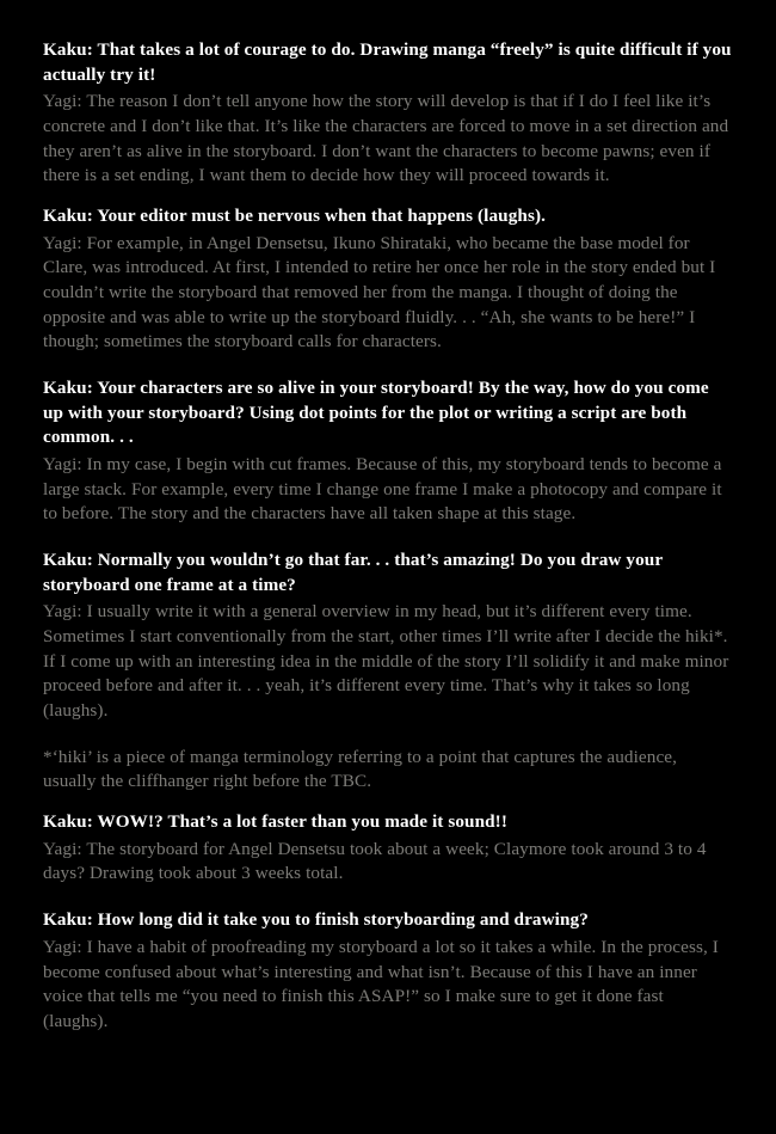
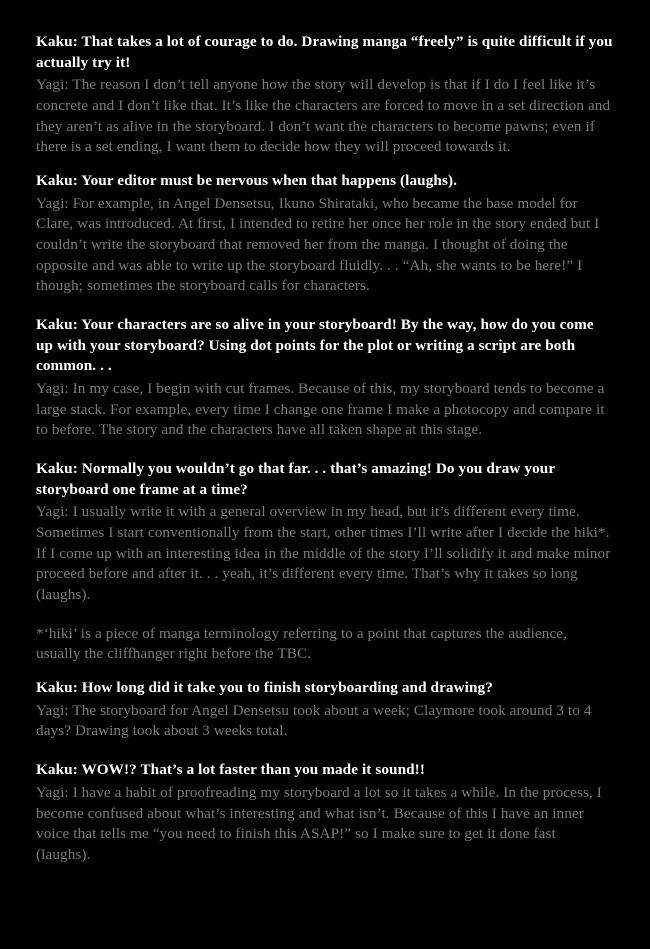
  Kaku: That takes a lot of courage to do. Drawing manga “freely” is quite difficult if you actually try it!
  Yagi: The reason I don’t tell anyone how the story will develop is that if I do I feel like it’s concrete and I don’t like that. It’s like the characters are forced to move in a set direction and they aren’t as alive in the storyboard. I don’t want the characters to become pawns; even if there is a set ending, I want them to decide how they will proceed towards it.
  Kaku: Your editor must be nervous when that happens (laughs).
  Yagi: For example, in Angel Densetsu, Ikuno Shirataki, who became the base model for Clare, was introduced. At first, I intended to retire her once her role in the story ended but I couldn’t write the storyboard that removed her from the manga. I thought of doing the opposite and was able to write up the storyboard fluidly. . . “Ah, she wants to be here!” I though; sometimes the storyboard calls for characters.
  Kaku: Your characters are so alive in your storyboard! By the way, how do you come up with your storyboard? Using dot points for the plot or writing a script are both common. . .
  Yagi: In my case, I begin with cut frames. Because of this, my storyboard tends to become a large stack. For example, every time I change one frame I make a photocopy and compare it to before. The story and the characters have all taken shape at this stage.
  Kaku: Normally you wouldn’t go that far. . . that’s amazing! Do you draw your storyboard one frame at a time?
  Yagi: I usually write it with a general overview in my head, but it’s different every time. Sometimes I start conventionally from the start, other times I’ll write after I decide the hiki*. If I come up with an interesting idea in the middle of the story I’ll solidify it and make minor proceed before and after it. . . yeah, it’s different every time. That’s why it takes so long (laughs).
  *‘hiki’ is a piece of manga terminology referring to a point that captures the audience, usually the cliffhanger right before the TBC.
- Kaku: WOW!? That’s a lot faster than you made it sound!!
+ Kaku: How long did it take you to finish storyboarding and drawing?
  Yagi: The storyboard for Angel Densetsu took about a week; Claymore took around 3 to 4 days? Drawing took about 3 weeks total.
- Kaku: How long did it take you to finish storyboarding and drawing?
+ Kaku: WOW!? That’s a lot faster than you made it sound!!
  Yagi: I have a habit of proofreading my storyboard a lot so it takes a while. In the process, I become confused about what’s interesting and what isn’t. Because of this I have an inner voice that tells me “you need to finish this ASAP!” so I make sure to get it done fast (laughs).
